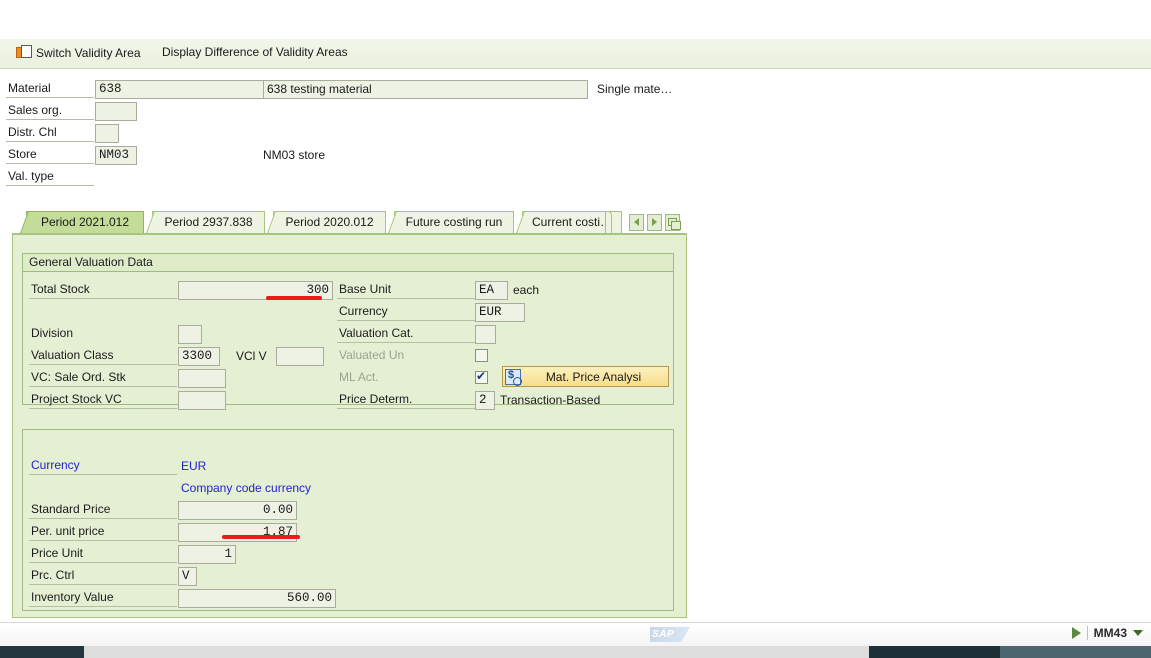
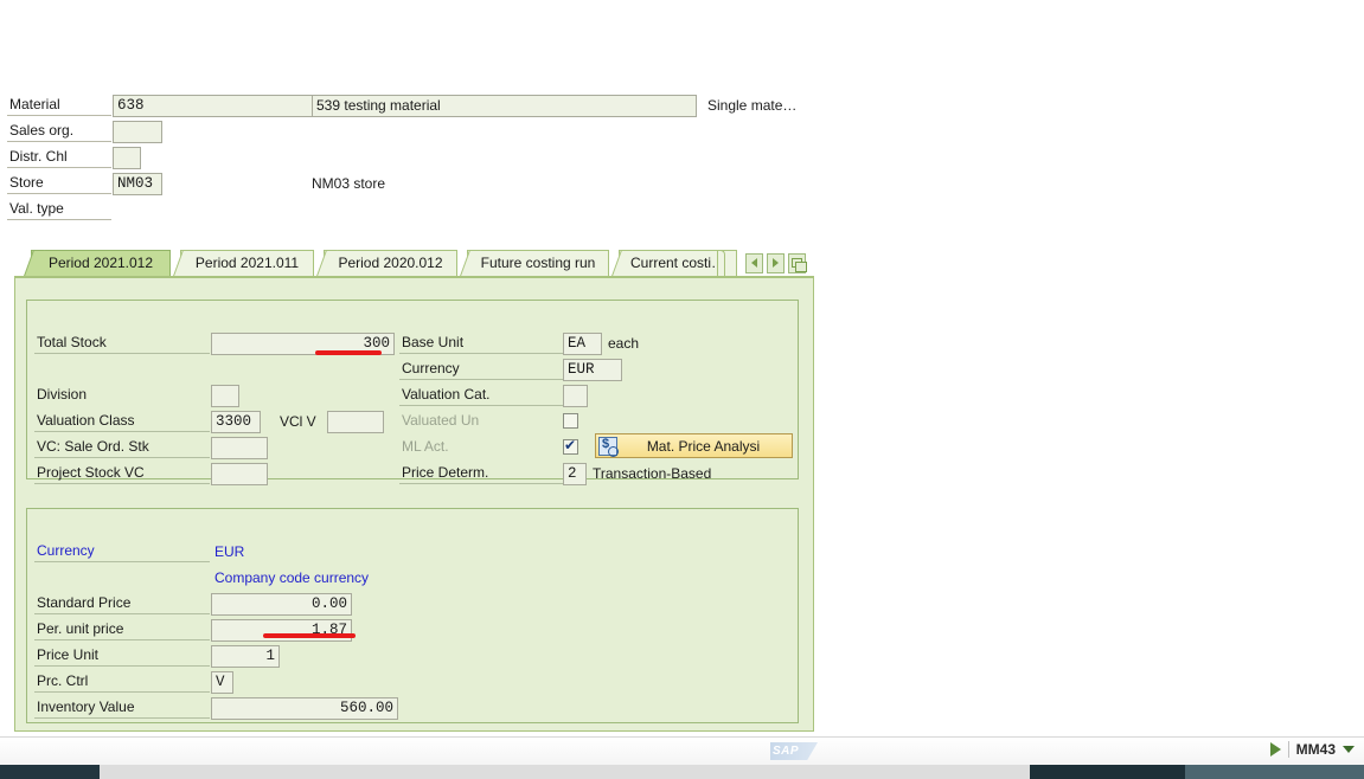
- Switch Validity Area
- Display Difference of Validity Areas
  Material
  638
- 638 testing material
+ 539 testing material
  Single mate…
  Sales org.
  Distr. Chl
  Store
  NM03
  NM03 store
  Val. type
  Period 2021.012
- Period 2937.838
+ Period 2021.011
  Period 2020.012
  Future costing run
  Current costi
- General Valuation Data
  Total Stock
  300
  Base Unit
  EA
  each
  Currency
  EUR
  Division
  Valuation Cat.
  Valuation Class
  3300
  VCl V
  Valuated Un
  VC: Sale Ord. Stk
  ML Act.
  Mat. Price Analysi
  Project Stock VC
  Price Determ.
  2
  Transaction-Based
  Currency
  EUR
  Company code currency
  Standard Price
  0.00
  Per. unit price
  1.87
  Price Unit
  1
  Prc. Ctrl
  V
  Inventory Value
  560.00
  SAP
  MM43
